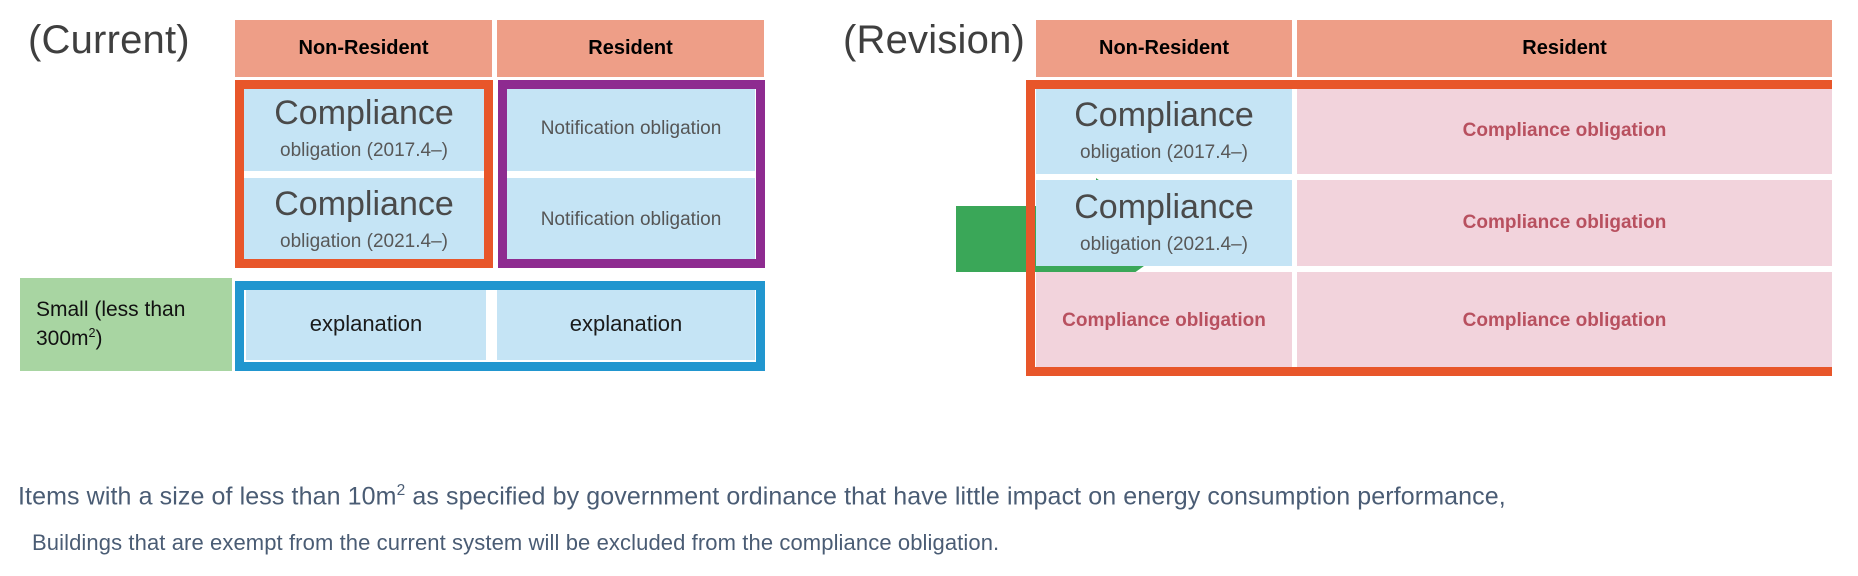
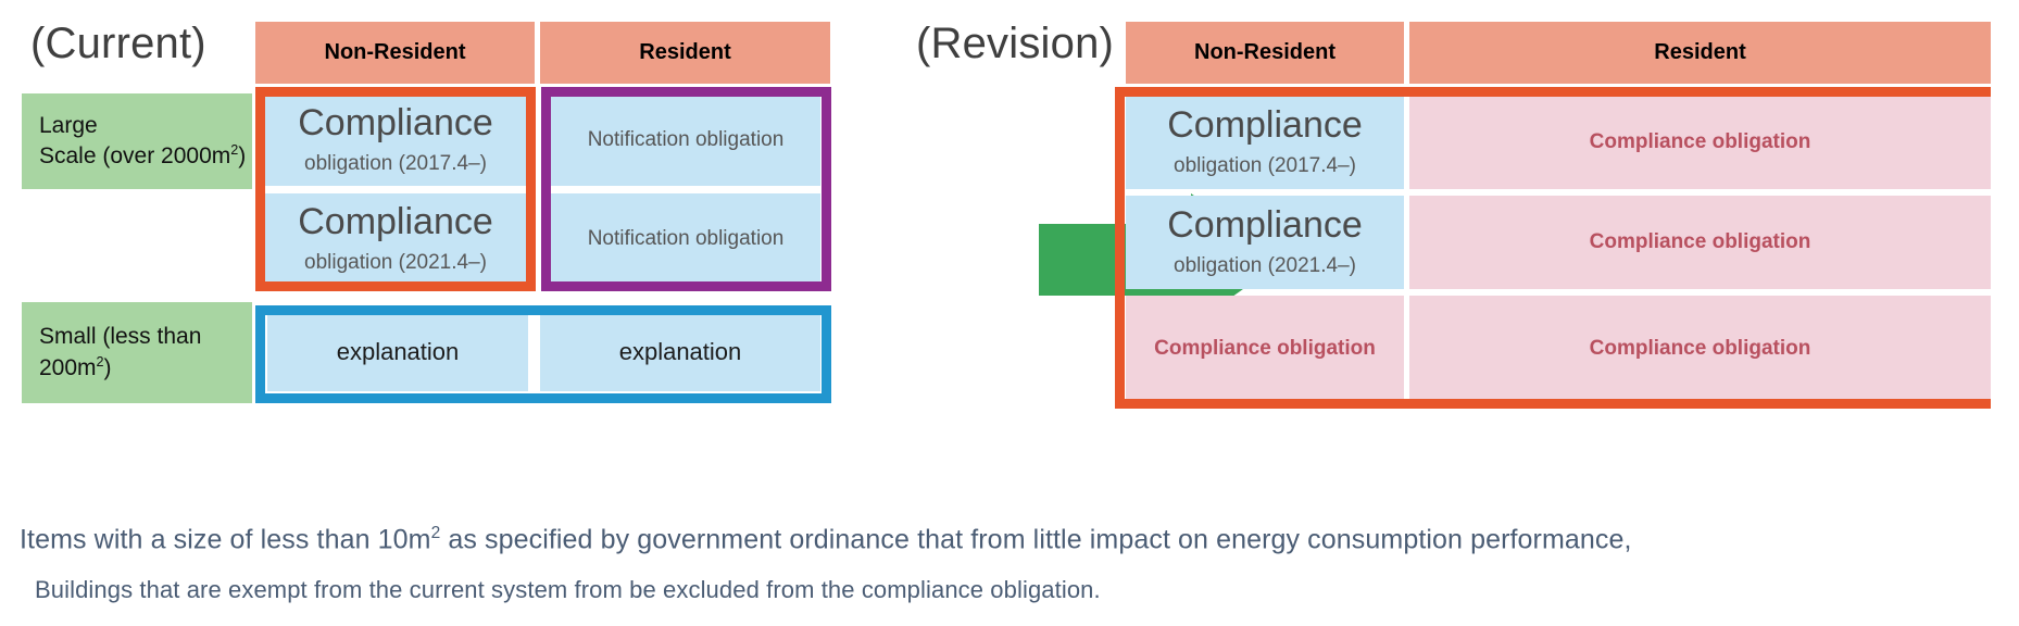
  (Current)
  Non-Resident
  Resident
+ Large
+ Scale (over 2000m2)
  Small (less than
- 300m2)
+ 200m2)
  Compliance
  obligation (2017.4–)
  Notification obligation
  Compliance
  obligation (2021.4–)
  Notification obligation
  explanation
  explanation
  (Revision)
  Non-Resident
  Resident
  Compliance
  obligation (2017.4–)
  Compliance obligation
  Compliance
  obligation (2021.4–)
  Compliance obligation
  Compliance obligation
  Compliance obligation
- Items with a size of less than 10m2 as specified by government ordinance that have little impact on energy consumption performance,
+ Items with a size of less than 10m2 as specified by government ordinance that from little impact on energy consumption performance,
- Buildings that are exempt from the current system will be excluded from the compliance obligation.
+ Buildings that are exempt from the current system from be excluded from the compliance obligation.
